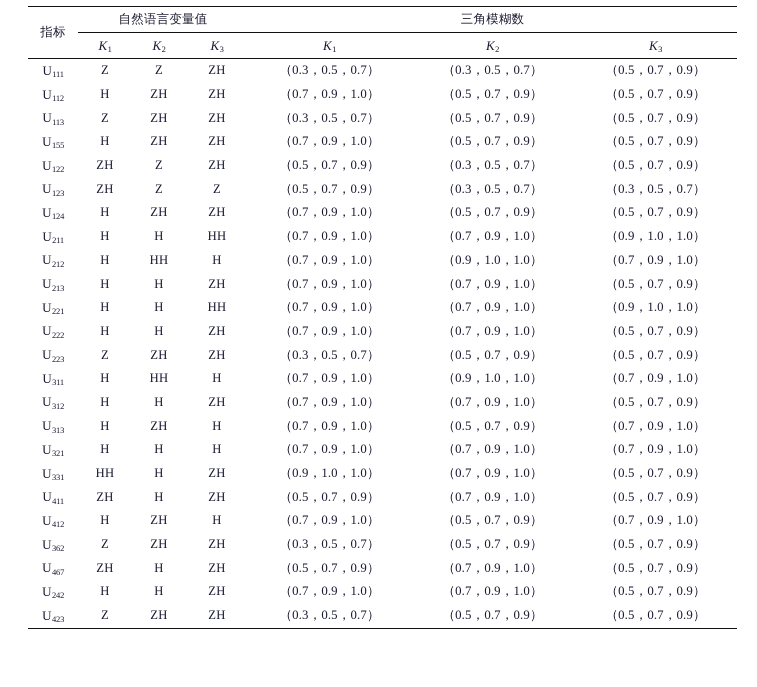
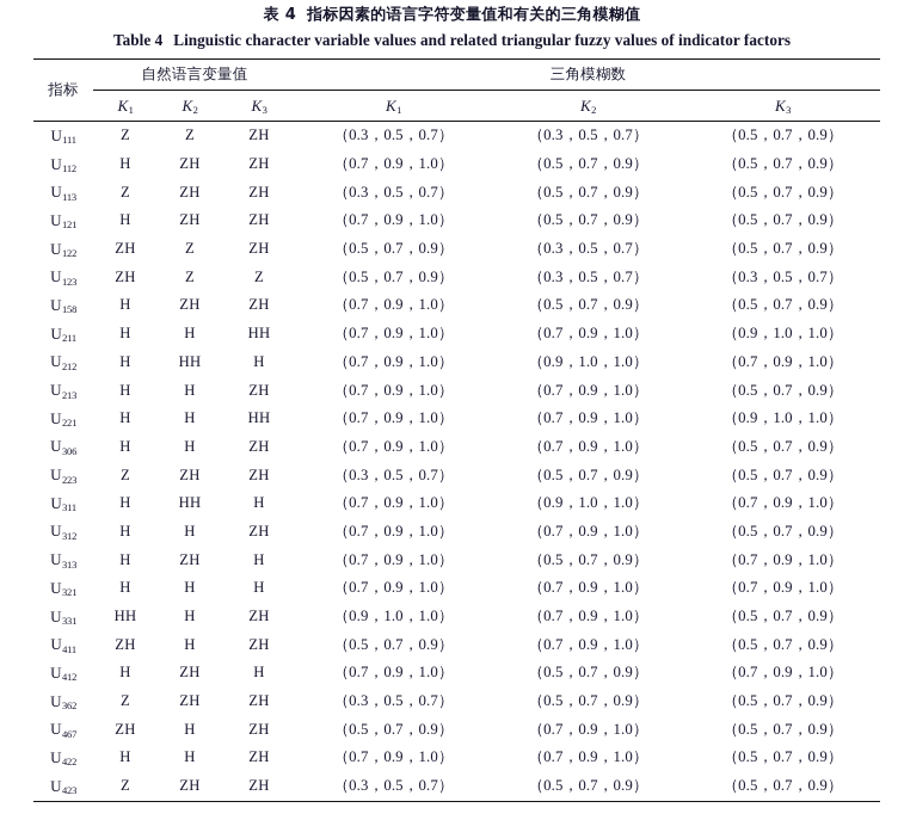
+ 表 4 指标因素的语言字符变量值和有关的三角模糊值
+ Table 4 Linguistic character variable values and related triangular fuzzy values of indicator factors
  指标	自然语言变量值	三角模糊数
  K1	K2	K3	K1	K2	K3
  U111	Z	Z	ZH	（0.3，0.5，0.7）	（0.3，0.5，0.7）	（0.5，0.7，0.9）
  U112	H	ZH	ZH	（0.7，0.9，1.0）	（0.5，0.7，0.9）	（0.5，0.7，0.9）
  U113	Z	ZH	ZH	（0.3，0.5，0.7）	（0.5，0.7，0.9）	（0.5，0.7，0.9）
- U155	H	ZH	ZH	（0.7，0.9，1.0）	（0.5，0.7，0.9）	（0.5，0.7，0.9）
+ U121	H	ZH	ZH	（0.7，0.9，1.0）	（0.5，0.7，0.9）	（0.5，0.7，0.9）
  U122	ZH	Z	ZH	（0.5，0.7，0.9）	（0.3，0.5，0.7）	（0.5，0.7，0.9）
  U123	ZH	Z	Z	（0.5，0.7，0.9）	（0.3，0.5，0.7）	（0.3，0.5，0.7）
- U124	H	ZH	ZH	（0.7，0.9，1.0）	（0.5，0.7，0.9）	（0.5，0.7，0.9）
+ U158	H	ZH	ZH	（0.7，0.9，1.0）	（0.5，0.7，0.9）	（0.5，0.7，0.9）
  U211	H	H	HH	（0.7，0.9，1.0）	（0.7，0.9，1.0）	（0.9，1.0，1.0）
  U212	H	HH	H	（0.7，0.9，1.0）	（0.9，1.0，1.0）	（0.7，0.9，1.0）
  U213	H	H	ZH	（0.7，0.9，1.0）	（0.7，0.9，1.0）	（0.5，0.7，0.9）
  U221	H	H	HH	（0.7，0.9，1.0）	（0.7，0.9，1.0）	（0.9，1.0，1.0）
- U222	H	H	ZH	（0.7，0.9，1.0）	（0.7，0.9，1.0）	（0.5，0.7，0.9）
+ U306	H	H	ZH	（0.7，0.9，1.0）	（0.7，0.9，1.0）	（0.5，0.7，0.9）
  U223	Z	ZH	ZH	（0.3，0.5，0.7）	（0.5，0.7，0.9）	（0.5，0.7，0.9）
  U311	H	HH	H	（0.7，0.9，1.0）	（0.9，1.0，1.0）	（0.7，0.9，1.0）
  U312	H	H	ZH	（0.7，0.9，1.0）	（0.7，0.9，1.0）	（0.5，0.7，0.9）
  U313	H	ZH	H	（0.7，0.9，1.0）	（0.5，0.7，0.9）	（0.7，0.9，1.0）
  U321	H	H	H	（0.7，0.9，1.0）	（0.7，0.9，1.0）	（0.7，0.9，1.0）
  U331	HH	H	ZH	（0.9，1.0，1.0）	（0.7，0.9，1.0）	（0.5，0.7，0.9）
  U411	ZH	H	ZH	（0.5，0.7，0.9）	（0.7，0.9，1.0）	（0.5，0.7，0.9）
  U412	H	ZH	H	（0.7，0.9，1.0）	（0.5，0.7，0.9）	（0.7，0.9，1.0）
  U362	Z	ZH	ZH	（0.3，0.5，0.7）	（0.5，0.7，0.9）	（0.5，0.7，0.9）
  U467	ZH	H	ZH	（0.5，0.7，0.9）	（0.7，0.9，1.0）	（0.5，0.7，0.9）
- U242	H	H	ZH	（0.7，0.9，1.0）	（0.7，0.9，1.0）	（0.5，0.7，0.9）
+ U422	H	H	ZH	（0.7，0.9，1.0）	（0.7，0.9，1.0）	（0.5，0.7，0.9）
  U423	Z	ZH	ZH	（0.3，0.5，0.7）	（0.5，0.7，0.9）	（0.5，0.7，0.9）
